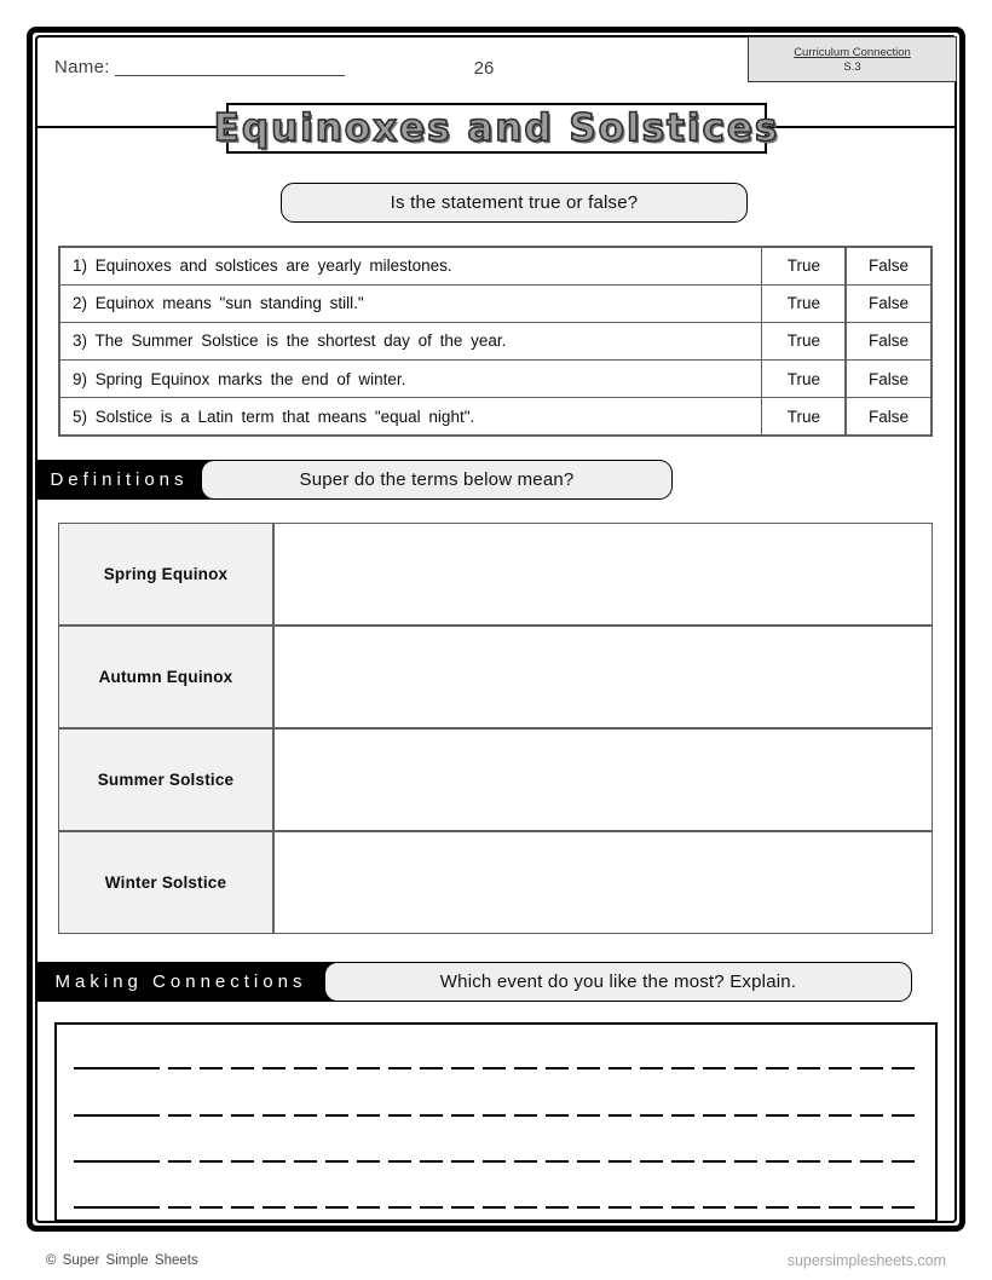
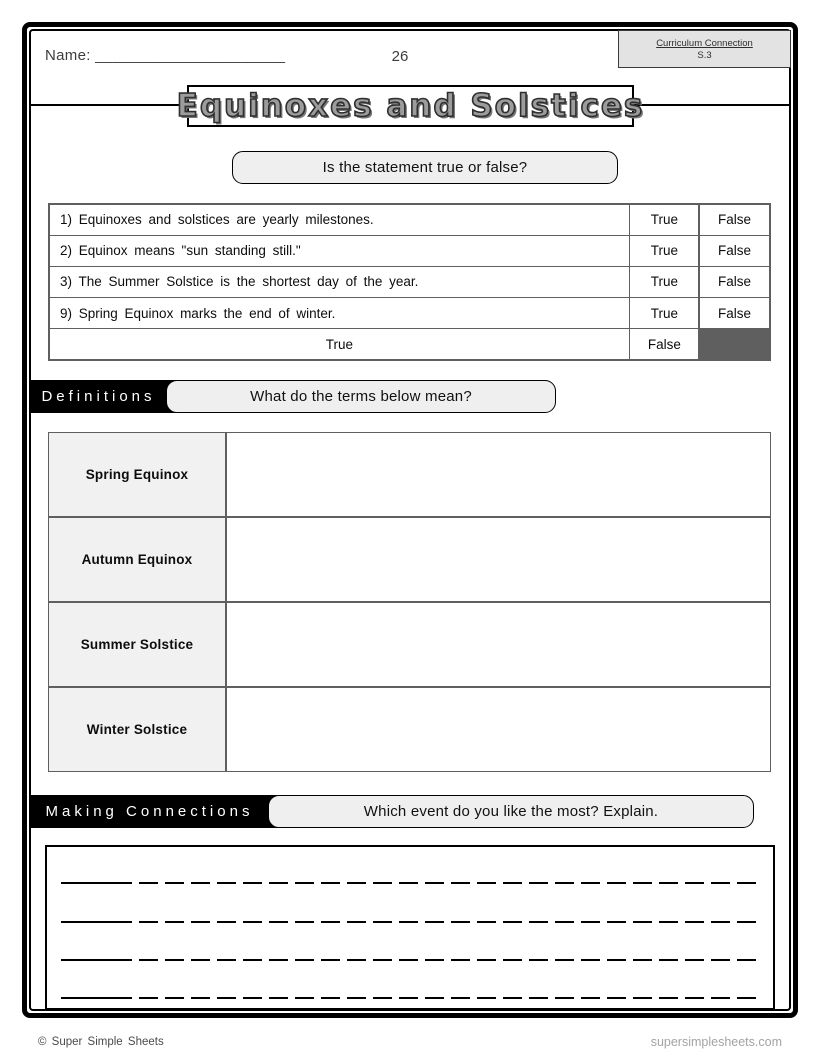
  Name: ______________________
  26
  Curriculum Connection
  S.3
  Equinoxes and Solstices
  Is the statement true or false?
  1) Equinoxes and solstices are yearly milestones.
  True
  False
  2) Equinox means "sun standing still."
  True
  False
  3) The Summer Solstice is the shortest day of the year.
  True
  False
  9) Spring Equinox marks the end of winter.
  True
  False
- 5) Solstice is a Latin term that means "equal night".
  True
  False
  Definitions
- Super do the terms below mean?
+ What do the terms below mean?
  Spring Equinox
  Autumn Equinox
  Summer Solstice
  Winter Solstice
  Making Connections
  Which event do you like the most? Explain.
  © Super Simple Sheets
  supersimplesheets.com
